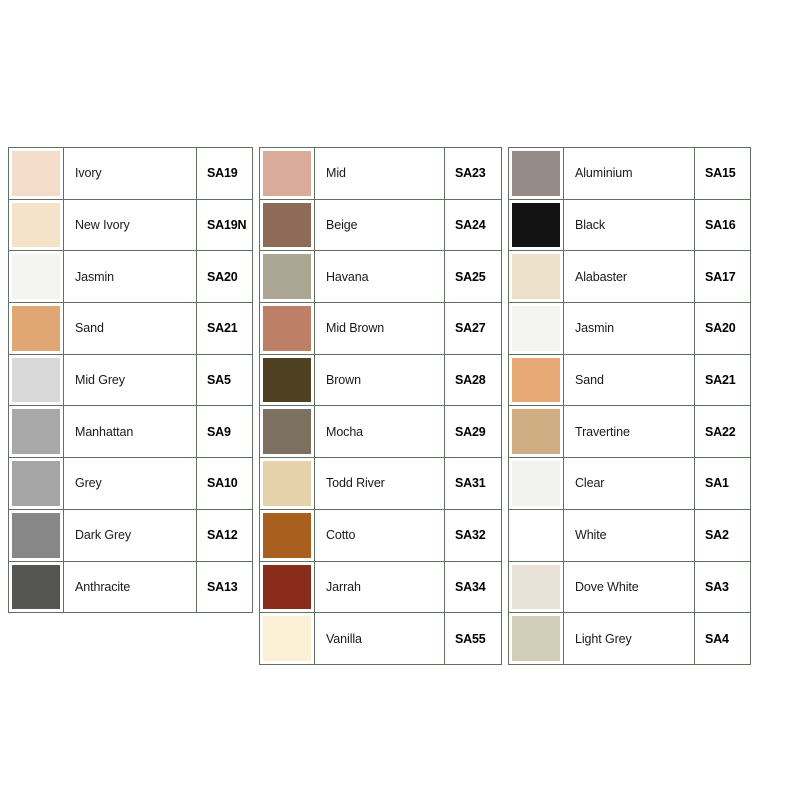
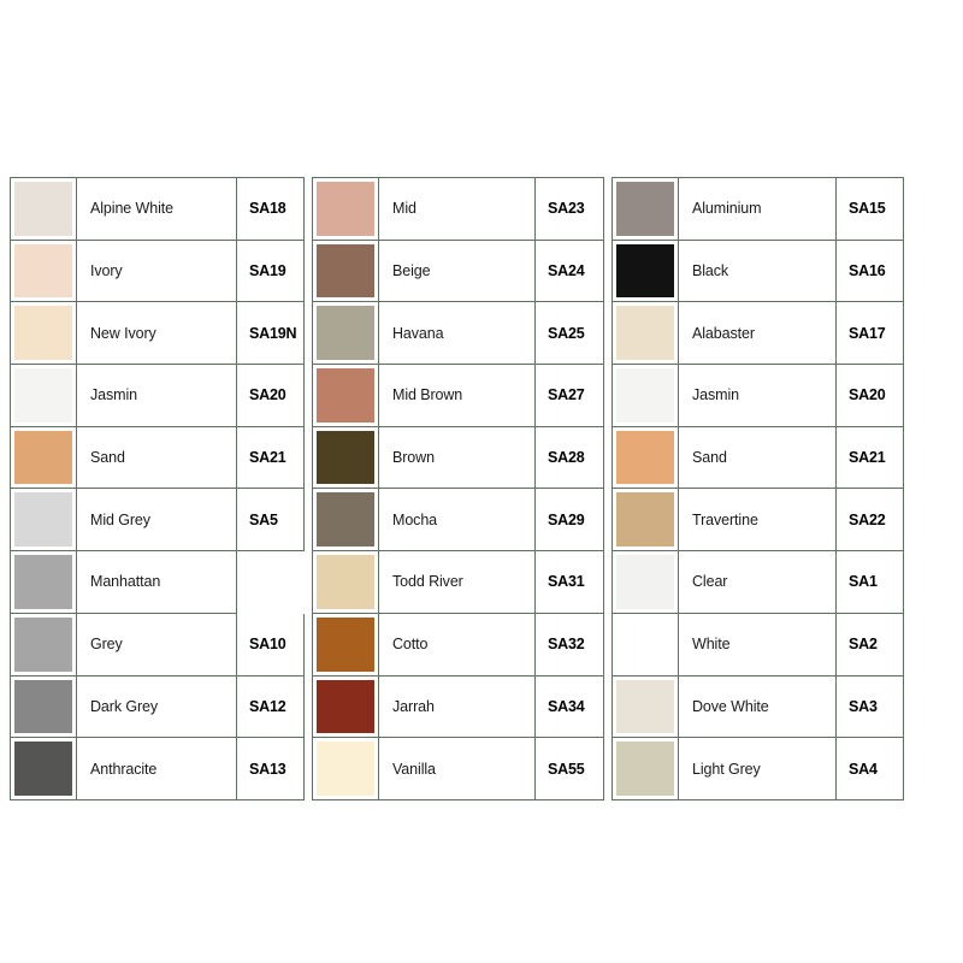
+ Alpine White
+ SA18
  Ivory
  SA19
  New Ivory
  SA19N
  Jasmin
  SA20
  Sand
  SA21
  Mid Grey
  SA5
  Manhattan
- SA9
  Grey
  SA10
  Dark Grey
  SA12
  Anthracite
  SA13
  Mid
  SA23
  Beige
  SA24
  Havana
  SA25
  Mid Brown
  SA27
  Brown
  SA28
  Mocha
  SA29
  Todd River
  SA31
  Cotto
  SA32
  Jarrah
  SA34
  Vanilla
  SA55
  Aluminium
  SA15
  Black
  SA16
  Alabaster
  SA17
  Jasmin
  SA20
  Sand
  SA21
  Travertine
  SA22
  Clear
  SA1
  White
  SA2
  Dove White
  SA3
  Light Grey
  SA4
